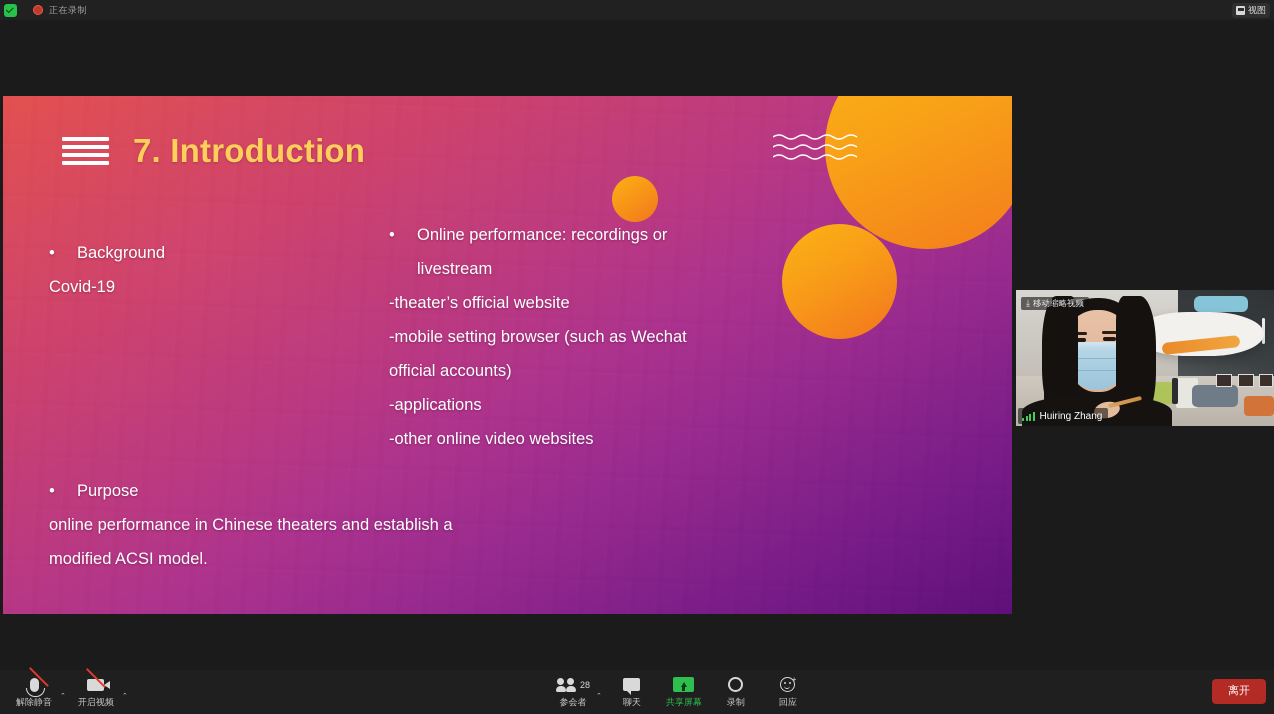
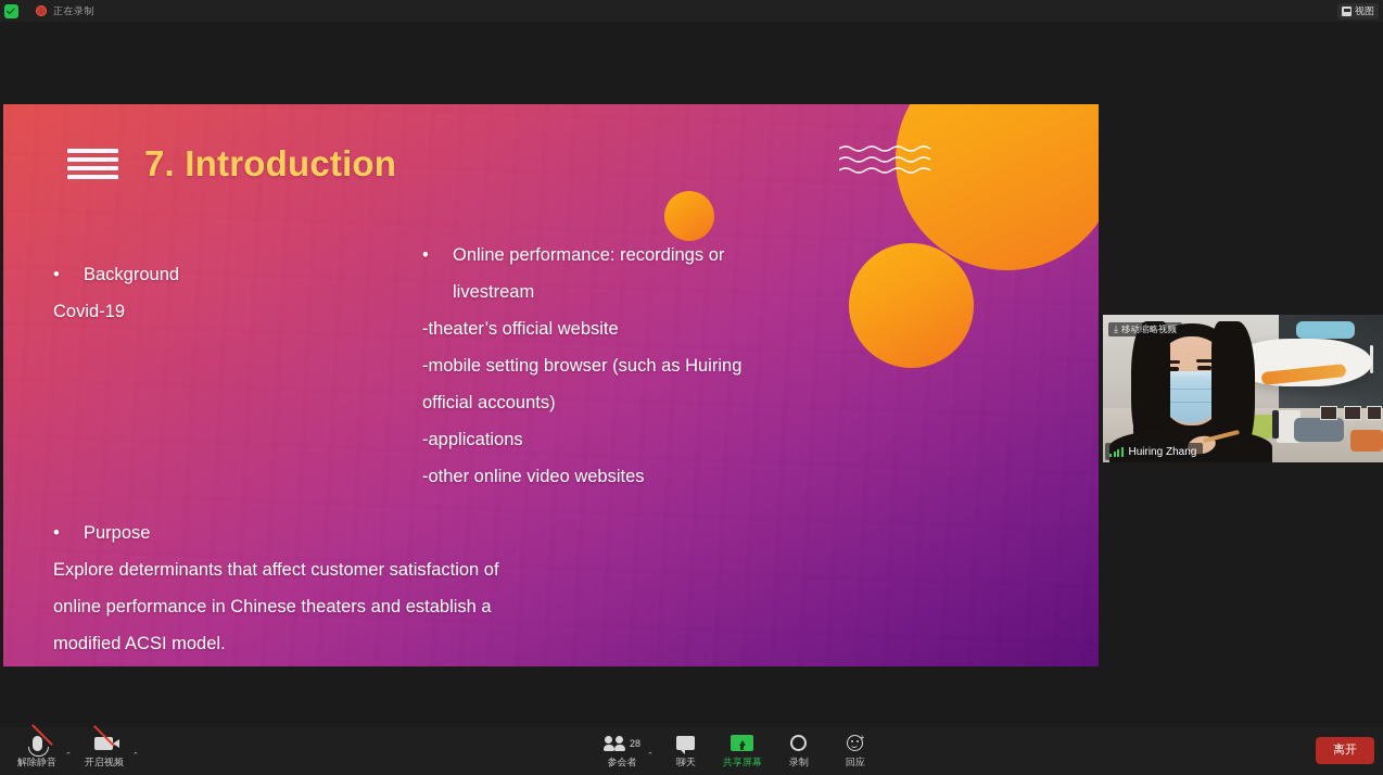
  正在录制
  视图
  7. Introduction
  Background
  Covid-19
  Online performance: recordings or
  livestream
  -theater’s official website
- -mobile setting browser (such as Wechat
+ -mobile setting browser (such as Huiring
  official accounts)
  -applications
  -other online video websites
  Purpose
+ Explore determinants that affect customer satisfaction of
  online performance in Chinese theaters and establish a
  modified ACSI model.
  ⤓
  移动缩略视频
  Huiring Zhang
  解除静音
  开启视频
  28
  参会者
  聊天
  共享屏幕
  录制
  +
  回应
  离开
